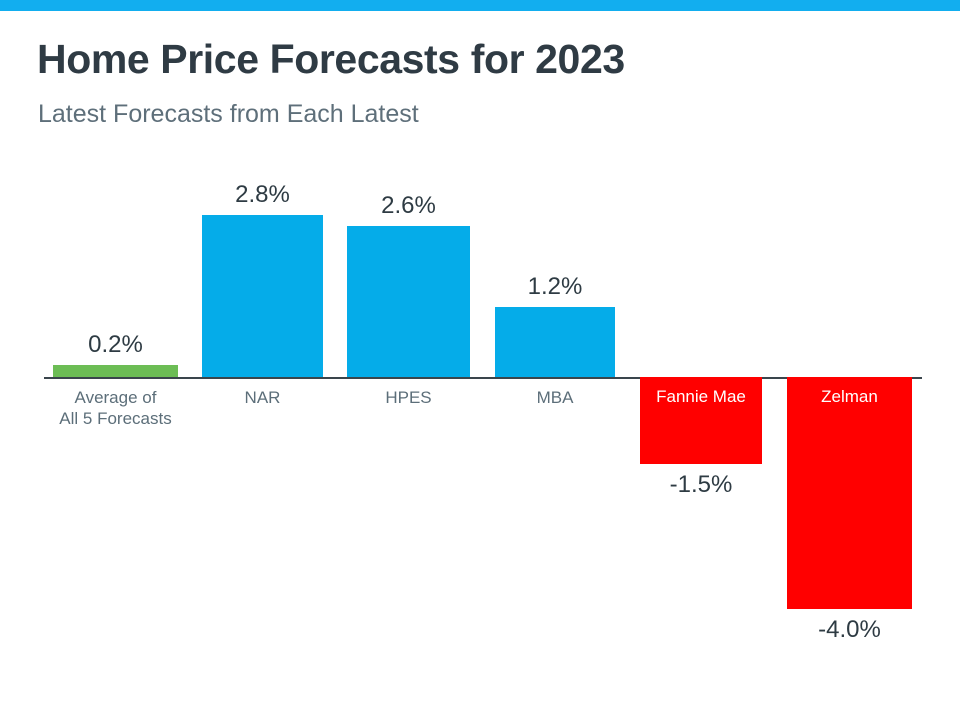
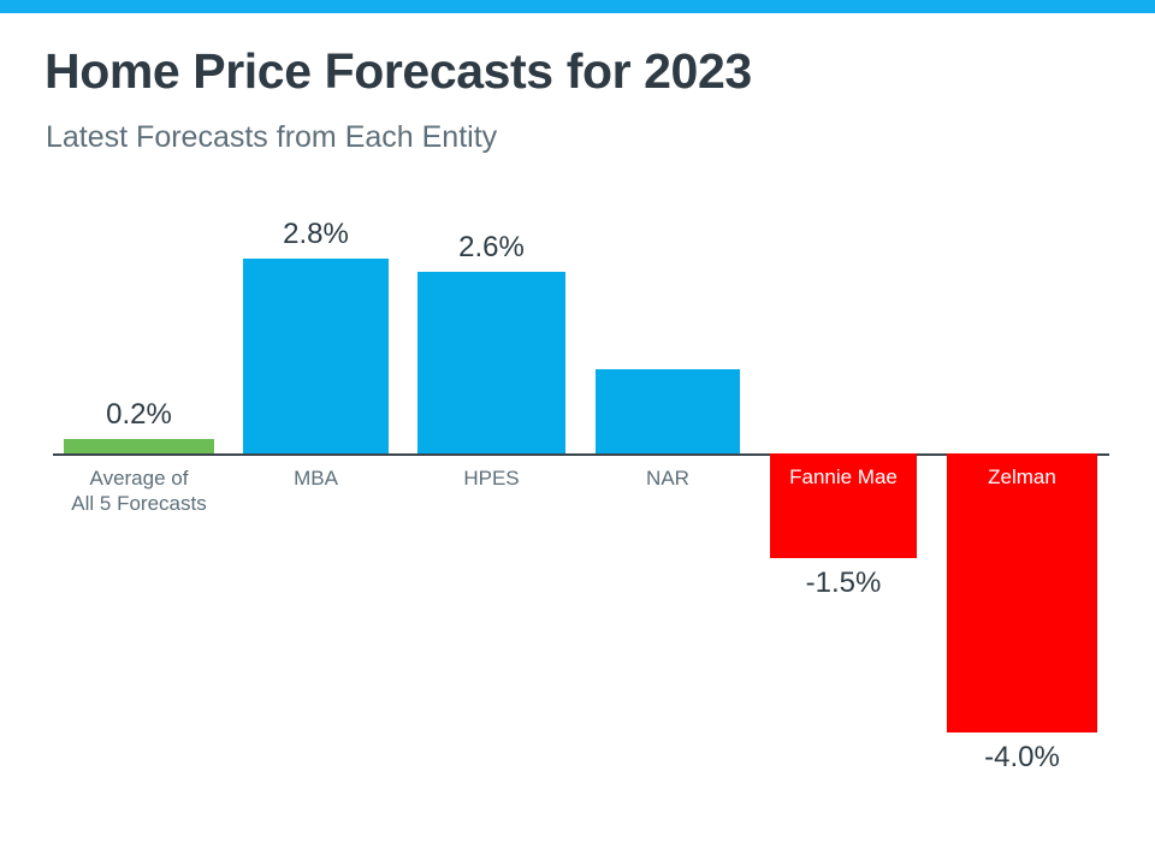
  Home Price Forecasts for 2023
- Latest Forecasts from Each Latest
+ Latest Forecasts from Each Entity
  0.2%
  Average of
  All 5 Forecasts
  2.8%
- NAR
+ MBA
  2.6%
  HPES
- 1.2%
- MBA
+ NAR
  -1.5%
  Fannie Mae
  -4.0%
  Zelman
